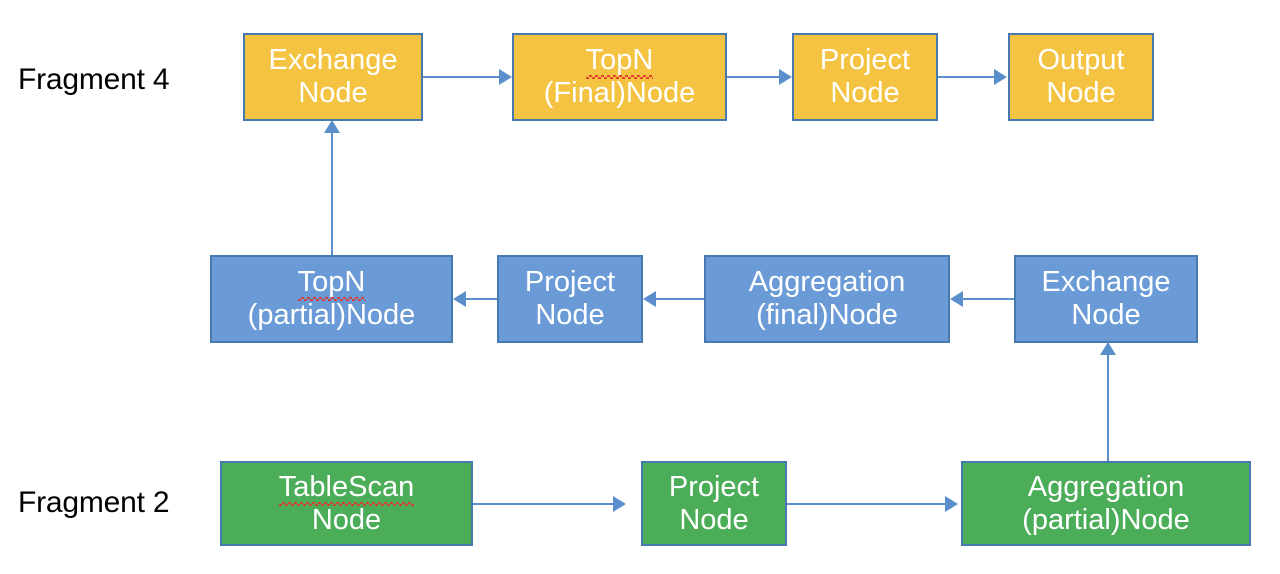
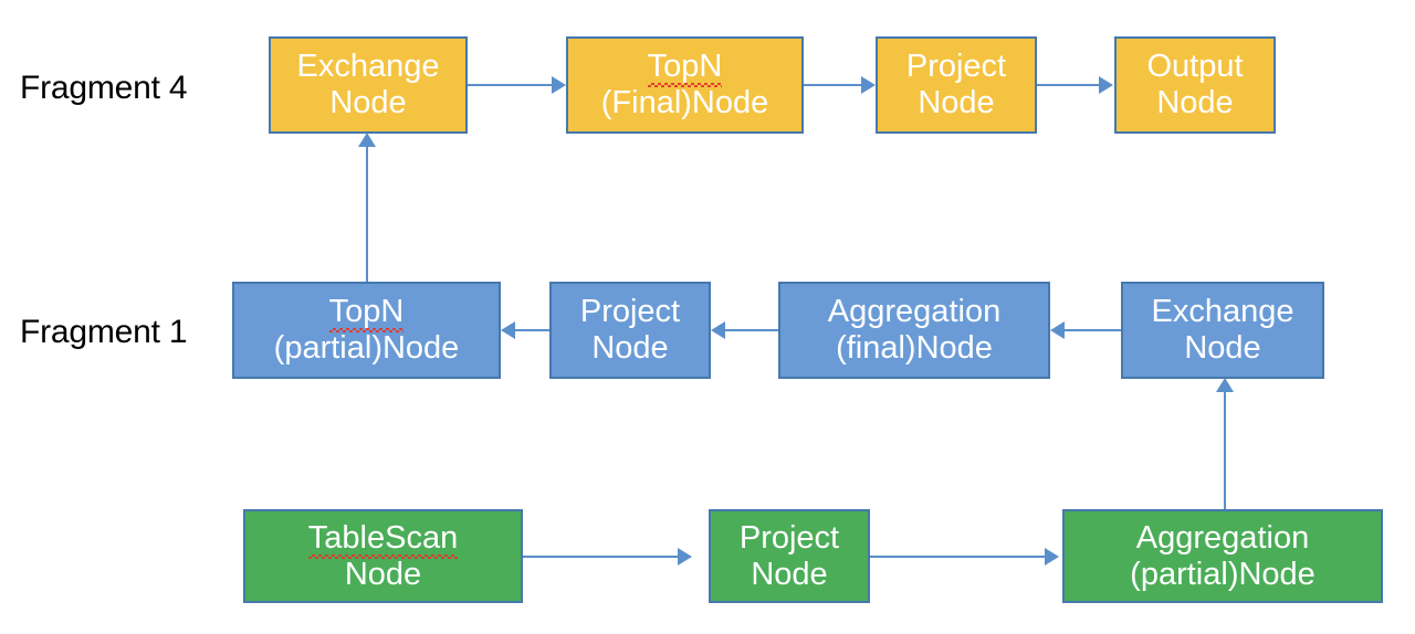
  Fragment 4
  Exchange
  Node
  TopN
  (Final)Node
  Project
  Node
  Output
  Node
+ Fragment 1
  TopN
  (partial)Node
  Project
  Node
  Aggregation
  (final)Node
  Exchange
  Node
- Fragment 2
  TableScan
  Node
  Project
  Node
  Aggregation
  (partial)Node
